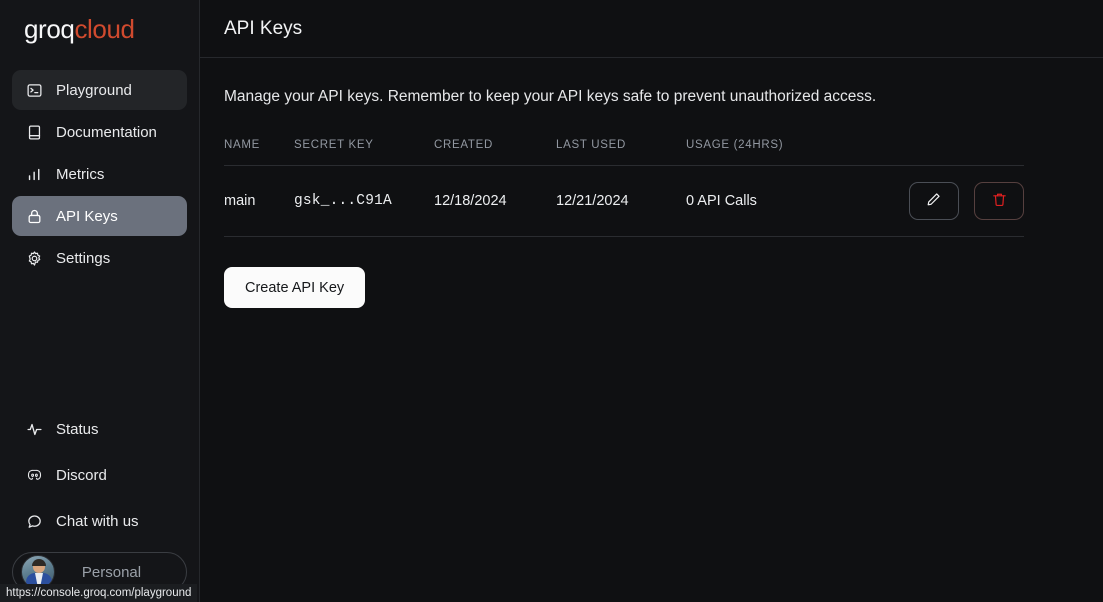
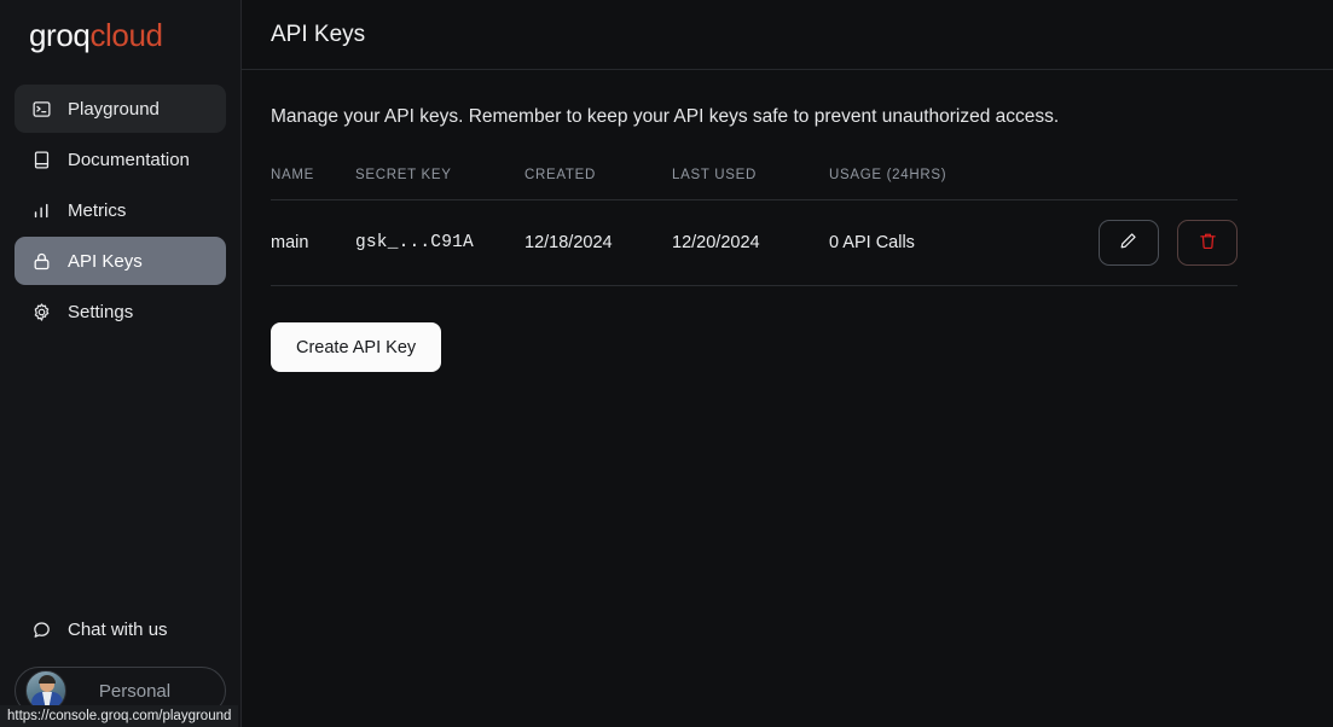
  groq
  cloud
  Playground
  Documentation
  Metrics
  API Keys
  Settings
- Status
- Discord
  Chat with us
  Personal
  API Keys
  Manage your API keys. Remember to keep your API keys safe to prevent unauthorized access.
  NAME	SECRET KEY	CREATED	LAST USED	USAGE (24HRS)
- main	gsk_...C91A	12/18/2024	12/21/2024	0 API Calls
+ main	gsk_...C91A	12/18/2024	12/20/2024	0 API Calls
  Create API Key
  https://console.groq.com/playground
